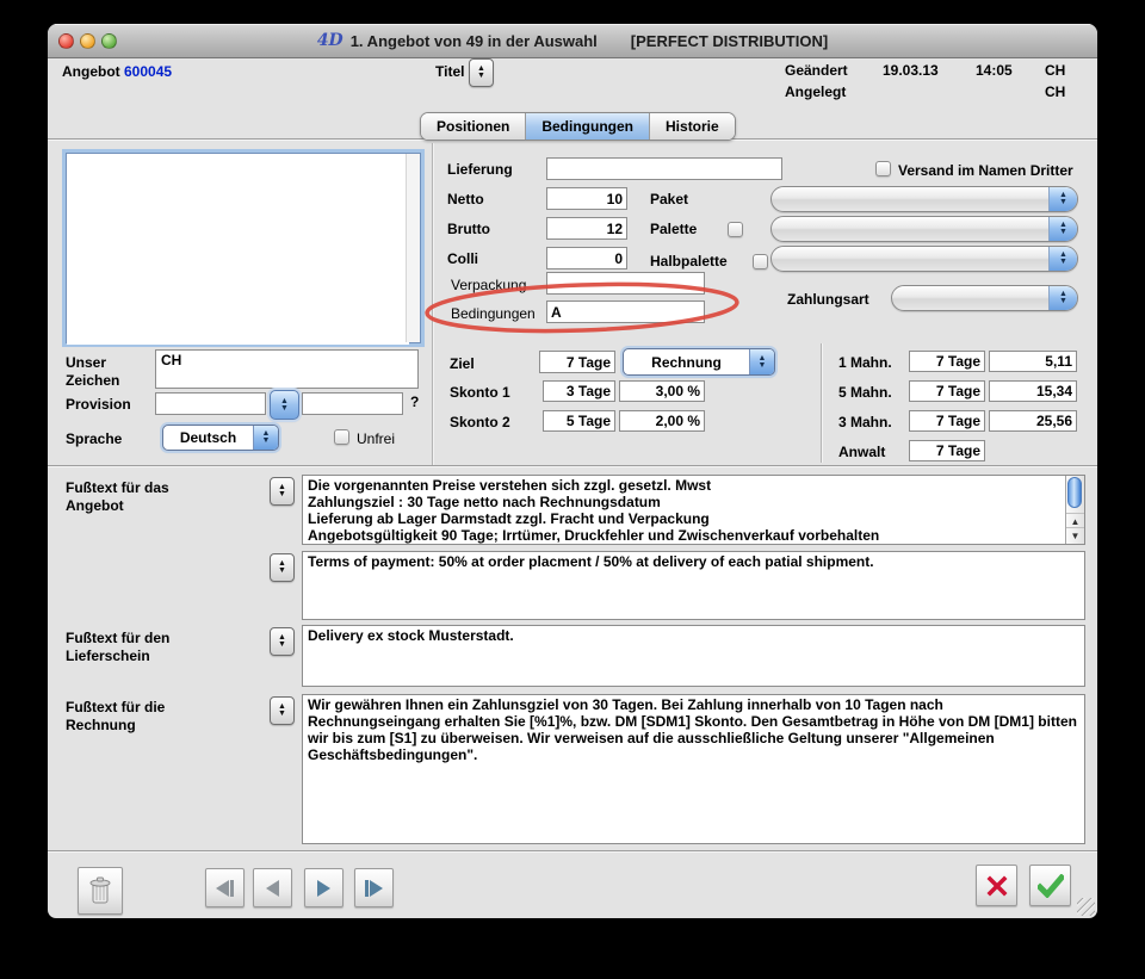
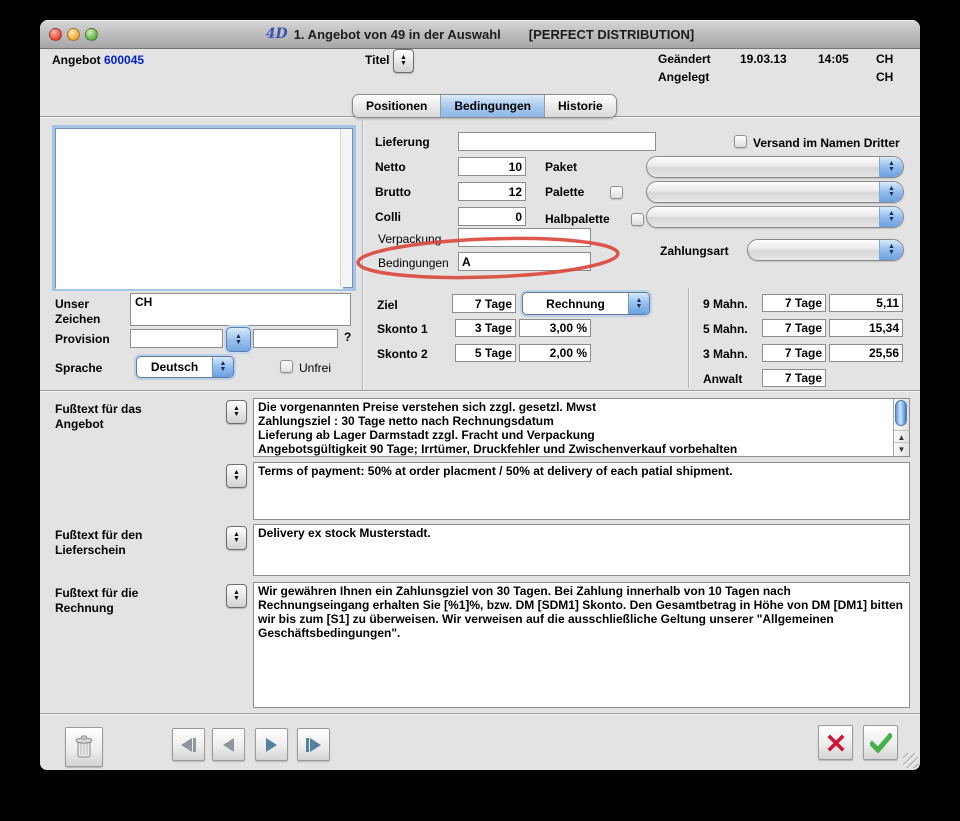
  4D
  1. Angebot von 49 in der Auswahl
  [PERFECT DISTRIBUTION]
  Angebot
  600045
  Titel
  Geändert
  19.03.13
  14:05
  CH
  Angelegt
  CH
  Positionen
  Bedingungen
  Historie
  Unser Zeichen
  CH
  Provision
  ?
  Sprache
  Deutsch
  Unfrei
  Lieferung
  Netto
  10
  Paket
  Brutto
  12
  Palette
  Colli
  0
  Halbpalette
  Verpackung
  Bedingungen
  A
  Versand im Namen Dritter
  Zahlungsart
  Ziel
  7 Tage
  Rechnung
  Skonto 1
  3 Tage
  3,00 %
  Skonto 2
  5 Tage
  2,00 %
- 1 Mahn.
+ 9 Mahn.
  7 Tage
  5,11
  5 Mahn.
  7 Tage
  15,34
  3 Mahn.
  7 Tage
  25,56
  Anwalt
  7 Tage
  Fußtext für das Angebot
  Die vorgenannten Preise verstehen sich zzgl. gesetzl. Mwst
  Zahlungsziel : 30 Tage netto nach Rechnungsdatum
  Lieferung ab Lager Darmstadt zzgl. Fracht und Verpackung
  Angebotsgültigkeit 90 Tage; Irrtümer, Druckfehler und Zwischenverkauf vorbehalten
  ▲
  ▼
  Terms of payment: 50% at order placment / 50% at delivery of each patial shipment.
  Fußtext für den Lieferschein
  Delivery ex stock Musterstadt.
  Fußtext für die Rechnung
